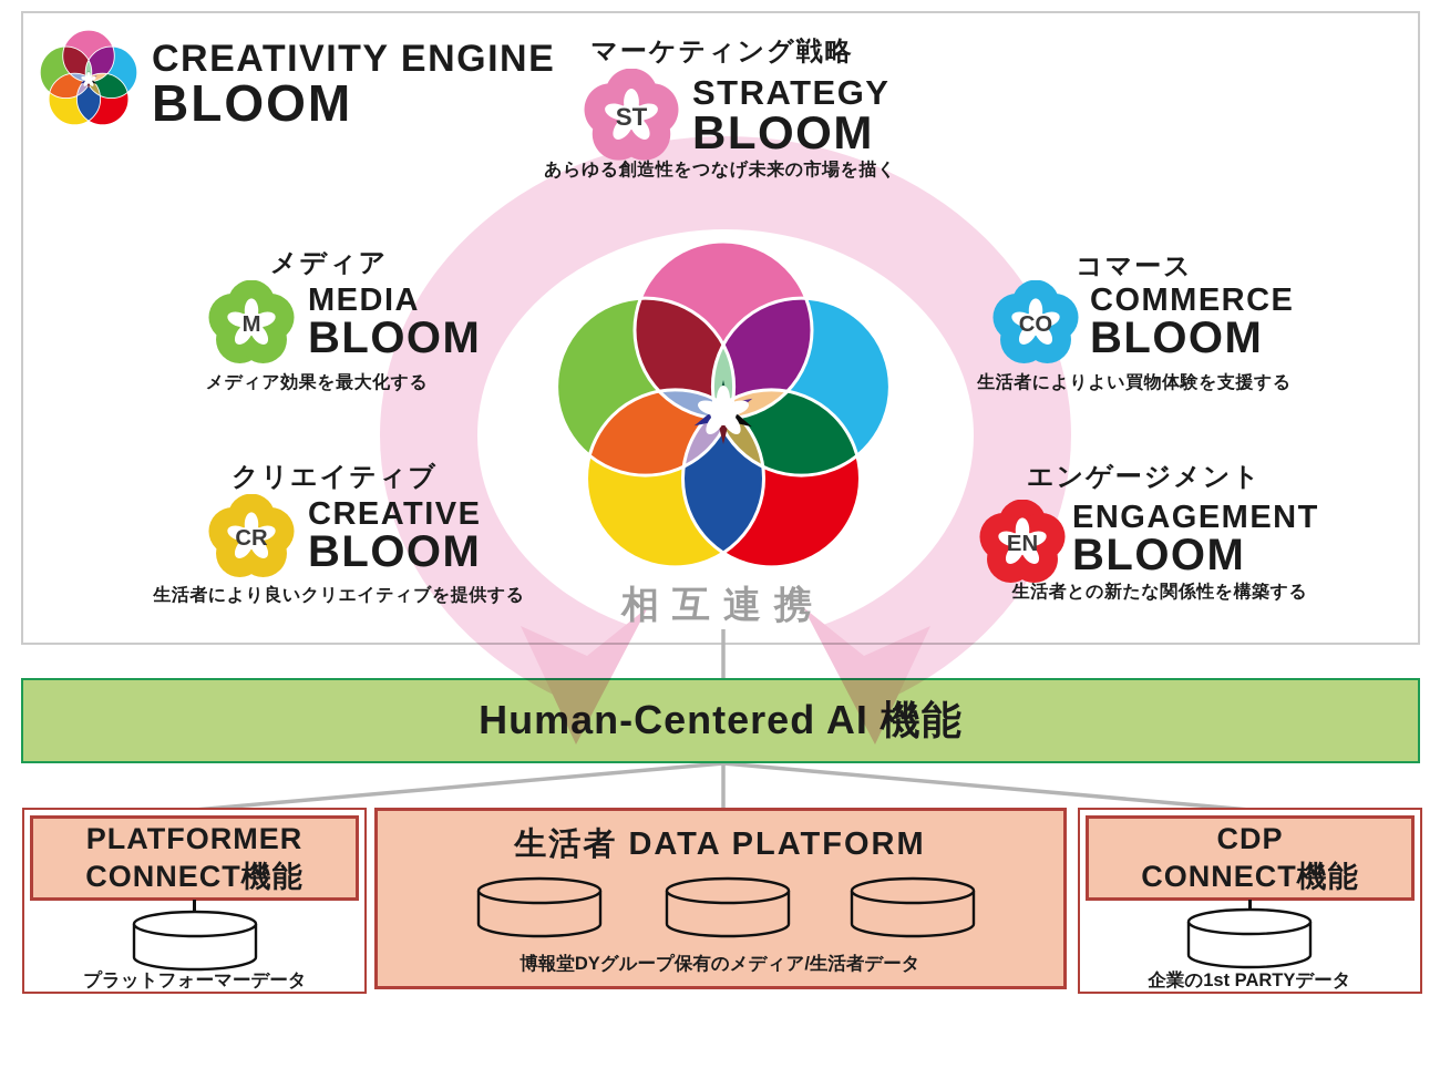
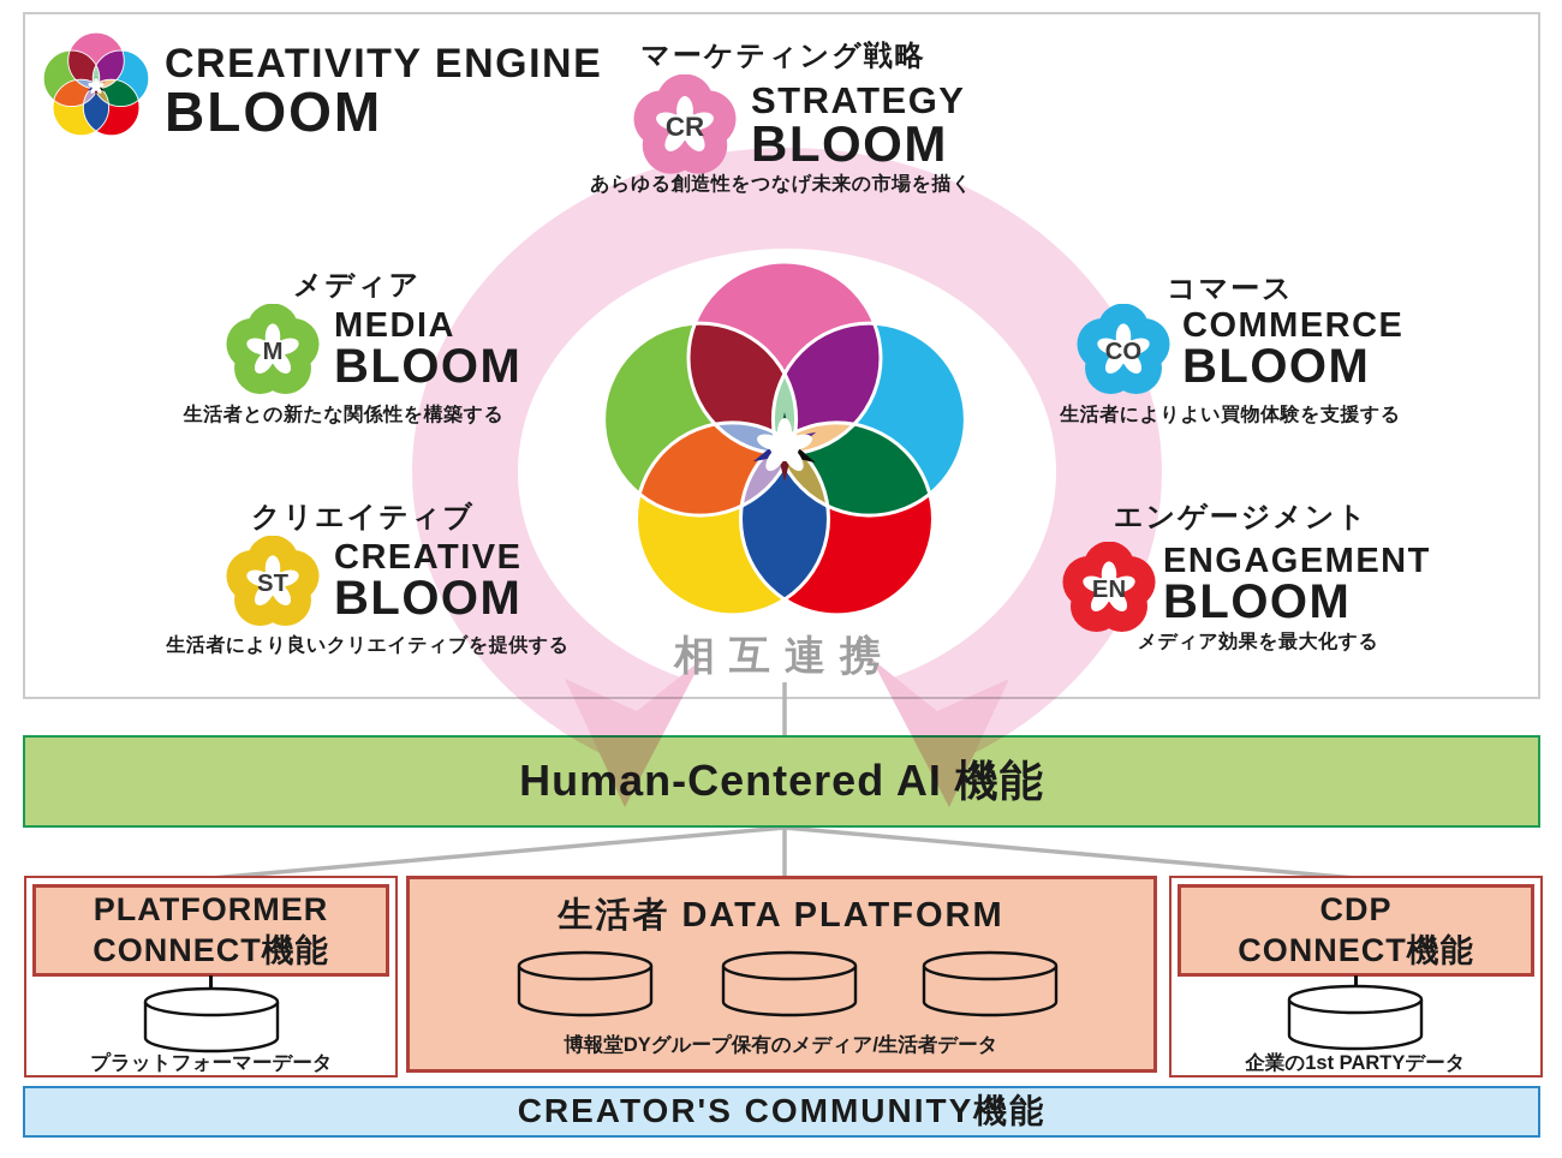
  PLATFORMER
  CONNECT機能
  プラットフォーマーデータ
  生活者 DATA PLATFORM
  博報堂DYグループ保有のメディア/生活者データ
  CDP
  CONNECT機能
  企業の1st PARTYデータ
+ CREATOR'S COMMUNITY機能
  CREATIVITY ENGINE
  BLOOM
  相互連携
  マーケティング戦略
- ST
+ CR
  STRATEGY
  BLOOM
  あらゆる創造性をつなげ未来の市場を描く
  メディア
  M
  MEDIA
  BLOOM
- メディア効果を最大化する
+ 生活者との新たな関係性を構築する
  クリエイティブ
- CR
+ ST
  CREATIVE
  BLOOM
  生活者により良いクリエイティブを提供する
  コマース
  CO
  COMMERCE
  BLOOM
  生活者によりよい買物体験を支援する
  エンゲージメント
  EN
  ENGAGEMENT
  BLOOM
- 生活者との新たな関係性を構築する
+ メディア効果を最大化する
